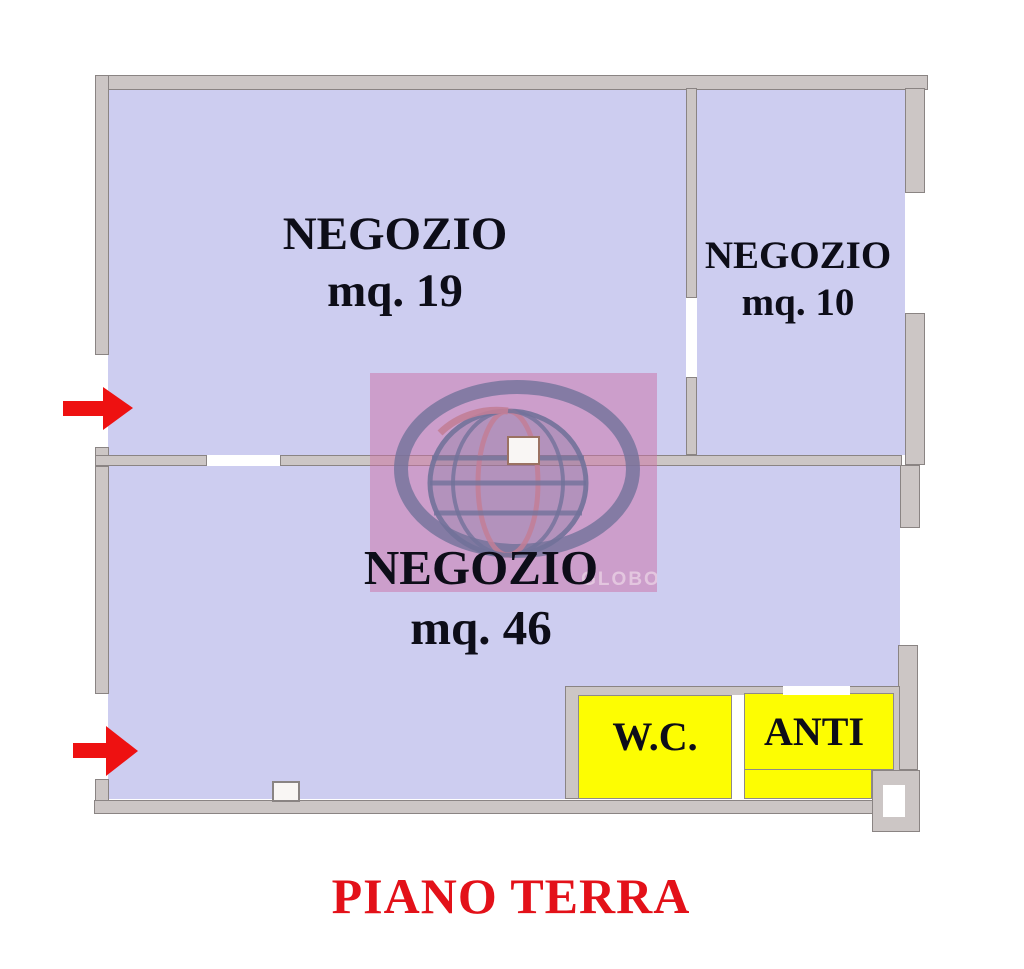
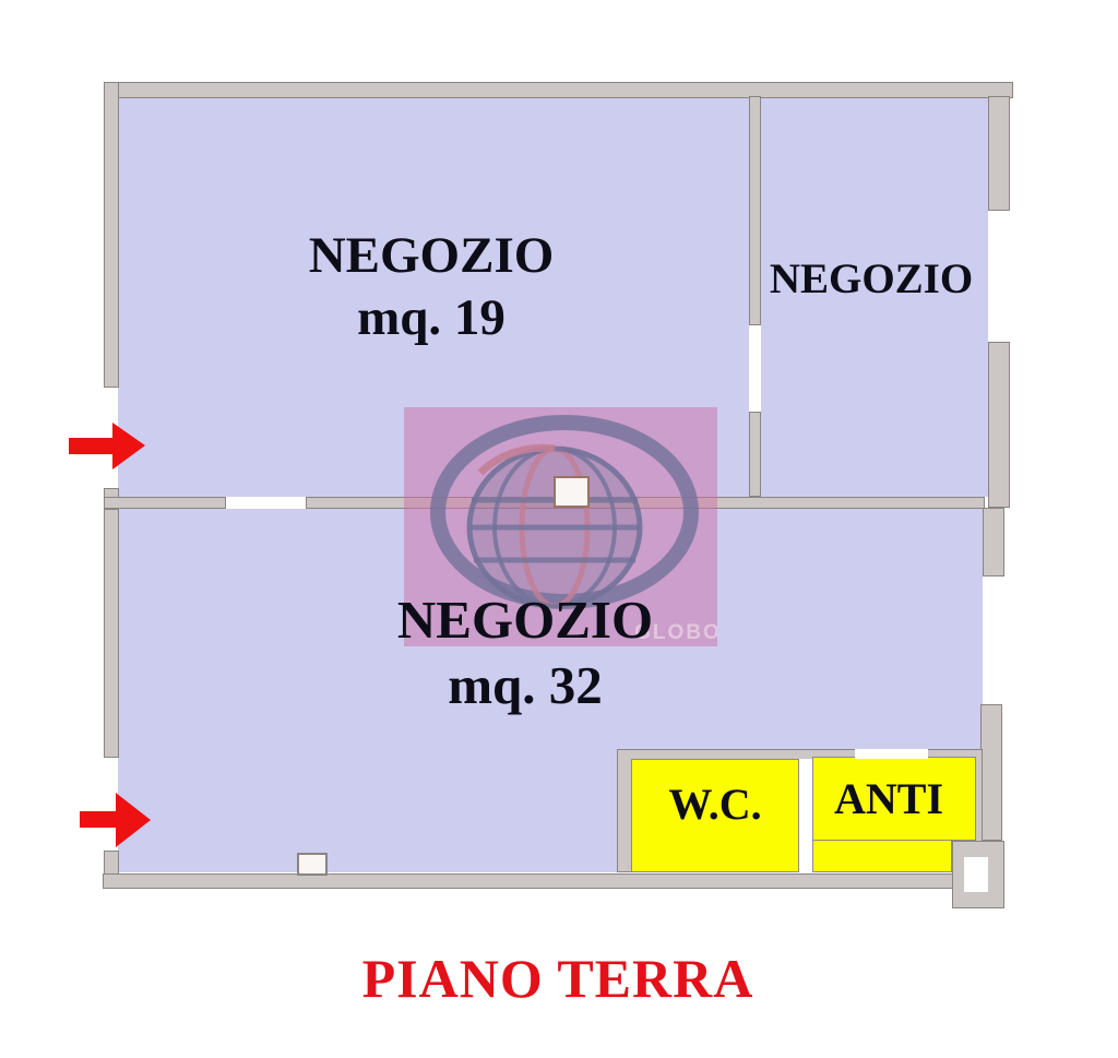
  GLOBO
  NEGOZIO
  mq. 19
  NEGOZIO
- mq. 10
  NEGOZIO
- mq. 46
+ mq. 32
  W.C.
  ANTI
  PIANO TERRA
